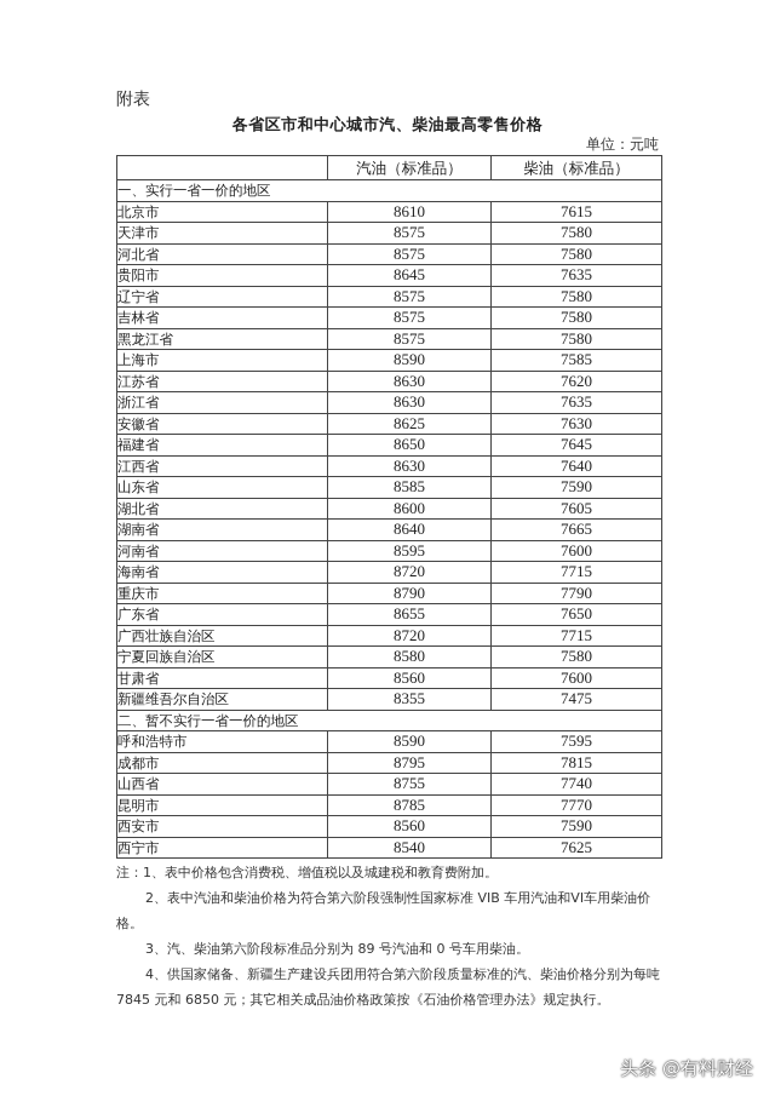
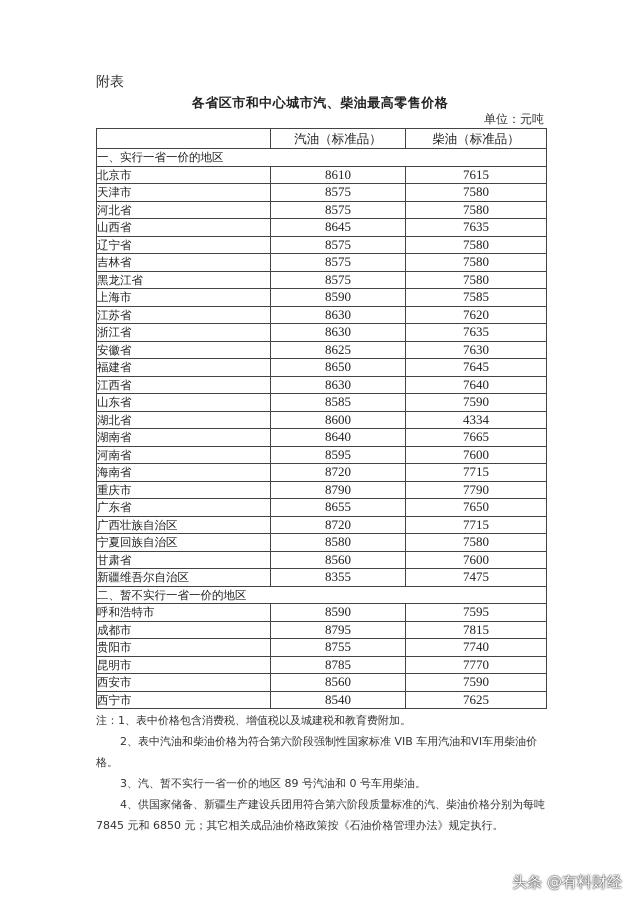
  附表
  各省区市和中心城市汽、柴油最高零售价格
  单位：元吨
  	汽油（标准品）	柴油（标准品）
  一、实行一省一价的地区
  北京市	8610	7615
  天津市	8575	7580
  河北省	8575	7580
- 贵阳市	8645	7635
+ 山西省	8645	7635
  辽宁省	8575	7580
  吉林省	8575	7580
  黑龙江省	8575	7580
  上海市	8590	7585
  江苏省	8630	7620
  浙江省	8630	7635
  安徽省	8625	7630
  福建省	8650	7645
  江西省	8630	7640
  山东省	8585	7590
- 湖北省	8600	7605
+ 湖北省	8600	4334
  湖南省	8640	7665
  河南省	8595	7600
  海南省	8720	7715
  重庆市	8790	7790
  广东省	8655	7650
  广西壮族自治区	8720	7715
  宁夏回族自治区	8580	7580
  甘肃省	8560	7600
  新疆维吾尔自治区	8355	7475
  二、暂不实行一省一价的地区
  呼和浩特市	8590	7595
  成都市	8795	7815
- 山西省	8755	7740
+ 贵阳市	8755	7740
  昆明市	8785	7770
  西安市	8560	7590
  西宁市	8540	7625
  注：1、表中价格包含消费税、增值税以及城建税和教育费附加。
  2、表中汽油和柴油价格为符合第六阶段强制性国家标准 VIB 车用汽油和VI车用柴油价格。
- 3、汽、柴油第六阶段标准品分别为 89 号汽油和 0 号车用柴油。
+ 3、汽、暂不实行一省一价的地区 89 号汽油和 0 号车用柴油。
  4、供国家储备、新疆生产建设兵团用符合第六阶段质量标准的汽、柴油价格分别为每吨 7845 元和 6850 元；其它相关成品油价格政策按《石油价格管理办法》规定执行。
  头条 @有料财经
